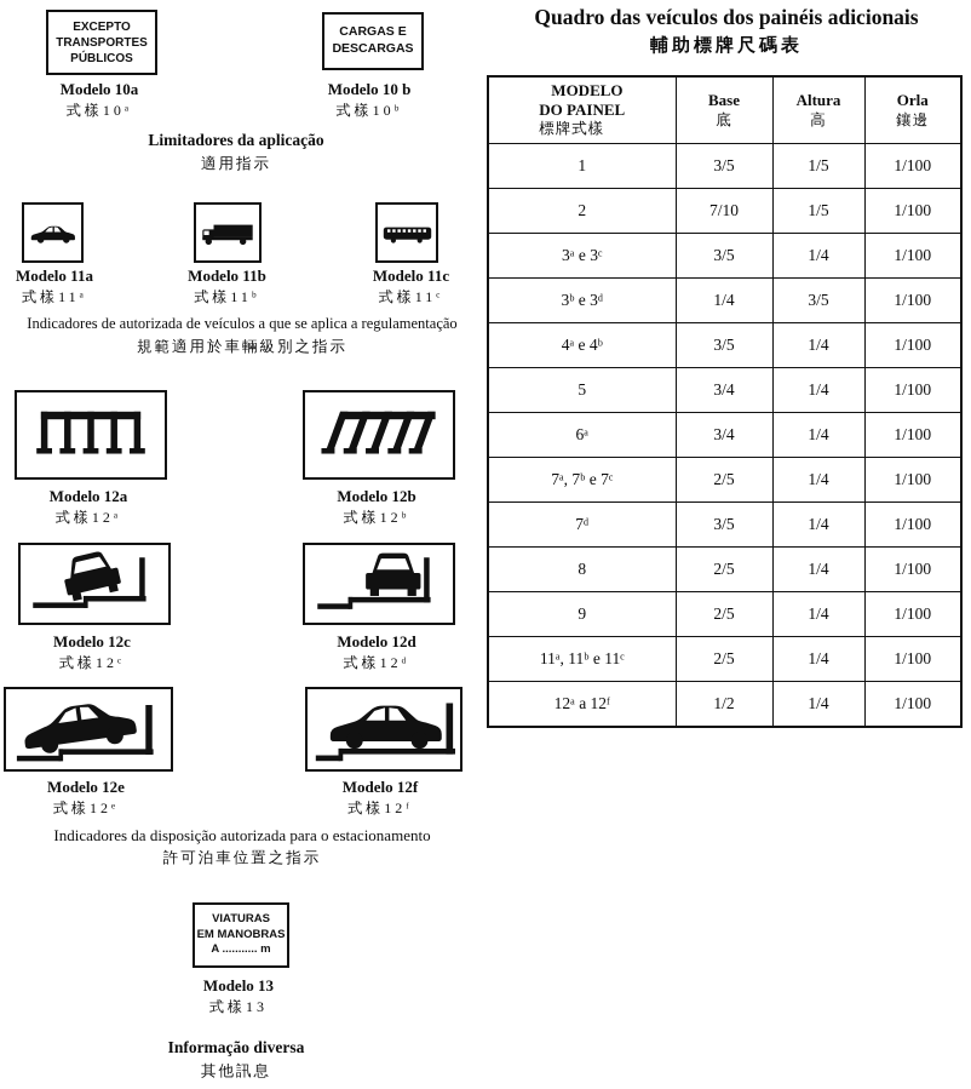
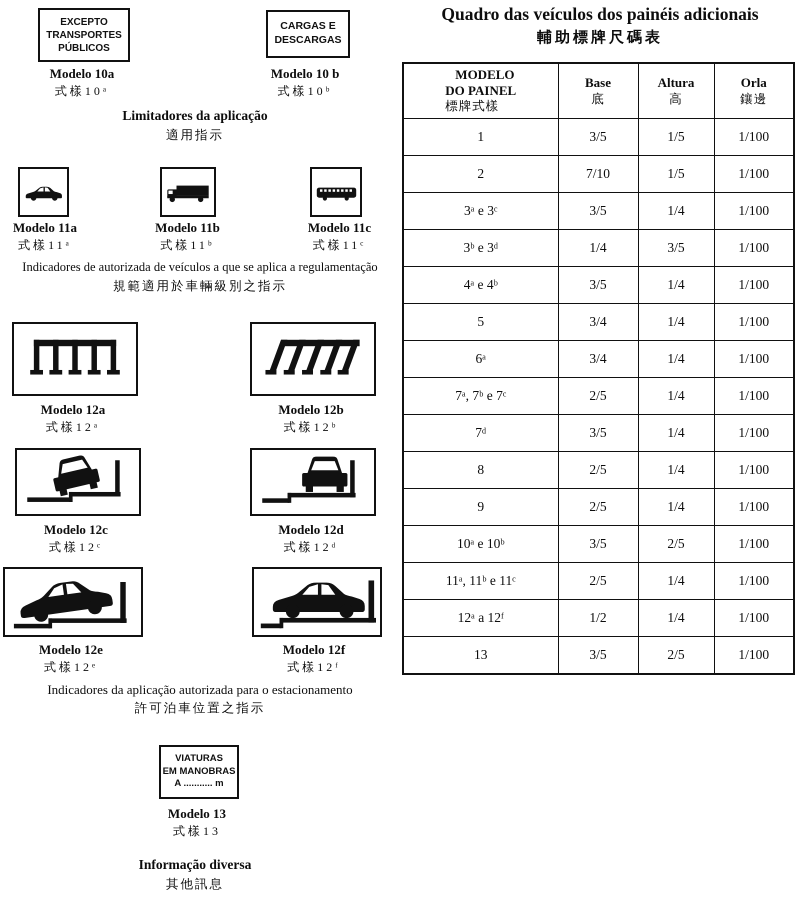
  EXCEPTO
  TRANSPORTES
  PÚBLICOS
  Modelo 10a
  式樣10ᵃ
  CARGAS E
  DESCARGAS
  Modelo 10 b
  式樣10ᵇ
  Limitadores da aplicação
  適用指示
  Modelo 11a
  式樣11ᵃ
  Modelo 11b
  式樣11ᵇ
  Modelo 11c
  式樣11ᶜ
  Indicadores de autorizada de veículos a que se aplica a regulamentação
  規範適用於車輛級別之指示
  Modelo 12a
  式樣12ᵃ
  Modelo 12b
  式樣12ᵇ
  Modelo 12c
  式樣12ᶜ
  Modelo 12d
  式樣12ᵈ
  Modelo 12e
  式樣12ᵉ
  Modelo 12f
  式樣12ᶠ
- Indicadores da disposição autorizada para o estacionamento
+ Indicadores da aplicação autorizada para o estacionamento
  許可泊車位置之指示
  VIATURAS
  EM MANOBRAS
  A ........... m
  Modelo 13
  式樣13
  Informação diversa
  其他訊息
  Quadro das veículos dos painéis adicionais
  輔助標牌尺碼表
  MODELO DO PAINEL 標牌式樣	Base 底	Altura 高	Orla 鑲邊
  1	3/5	1/5	1/100
  2	7/10	1/5	1/100
  3ᵃ e 3ᶜ	3/5	1/4	1/100
  3ᵇ e 3ᵈ	1/4	3/5	1/100
  4ᵃ e 4ᵇ	3/5	1/4	1/100
  5	3/4	1/4	1/100
  6ᵃ	3/4	1/4	1/100
  7ᵃ, 7ᵇ e 7ᶜ	2/5	1/4	1/100
  7ᵈ	3/5	1/4	1/100
  8	2/5	1/4	1/100
  9	2/5	1/4	1/100
+ 10ᵃ e 10ᵇ	3/5	2/5	1/100
  11ᵃ, 11ᵇ e 11ᶜ	2/5	1/4	1/100
  12ᵃ a 12ᶠ	1/2	1/4	1/100
+ 13	3/5	2/5	1/100
